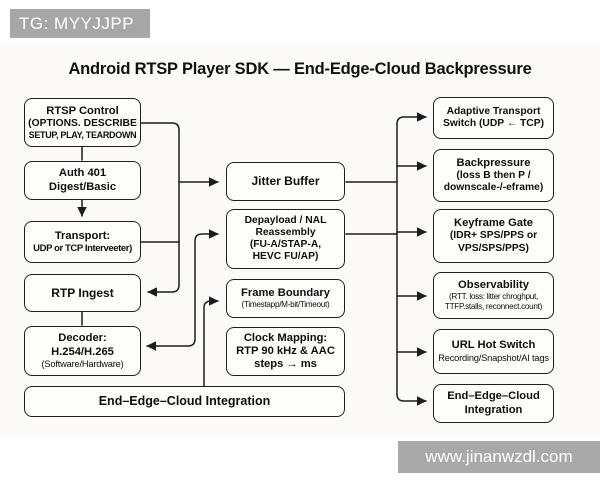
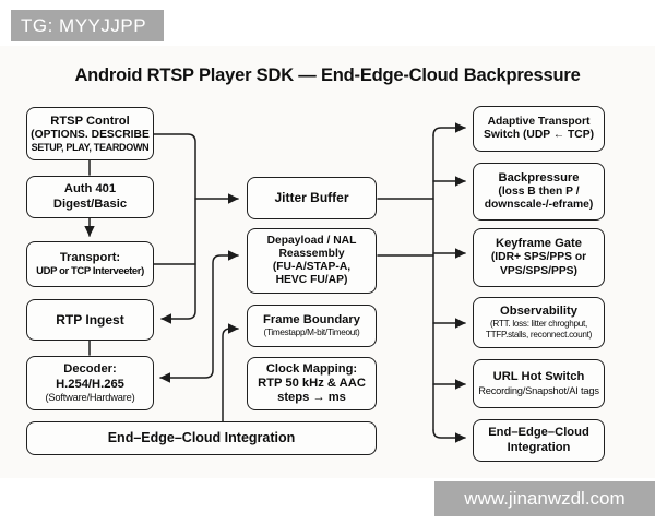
  TG: MYYJJPP
  Android RTSP Player SDK — End-Edge-Cloud Backpressure
  RTSP Control
  (OPTIONS. DESCRIBE
  SETUP, PLAY, TEARDOWN
  Auth 401
  Digest/Basic
  Transport:
  UDP or TCP Interveeter)
  RTP Ingest
  Decoder:
  H.254/H.265
  (Software/Hardware)
  End–Edge–Cloud Integration
  Jitter Buffer
  Depayload / NAL
  Reassembly
  (FU-A/STAP-A,
  HEVC FU/AP)
  Frame Boundary
  (Timestapp/M-bit/Timeout)
  Clock Mapping:
- RTP 90 kHz & AAC
+ RTP 50 kHz & AAC
  steps → ms
  Adaptive Transport
  Switch (UDP ← TCP)
  Backpressure
  (loss B then P /
  downscale-/-eframe)
  Keyframe Gate
  (IDR+ SPS/PPS or
  VPS/SPS/PPS)
  Observability
  (RTT. loss: litter chroghput,
  TTFP.stalls, reconnect.count)
  URL Hot Switch
  Recording/Snapshot/AI tags
  End–Edge–Cloud
  Integration
  www.jinanwzdl.com
